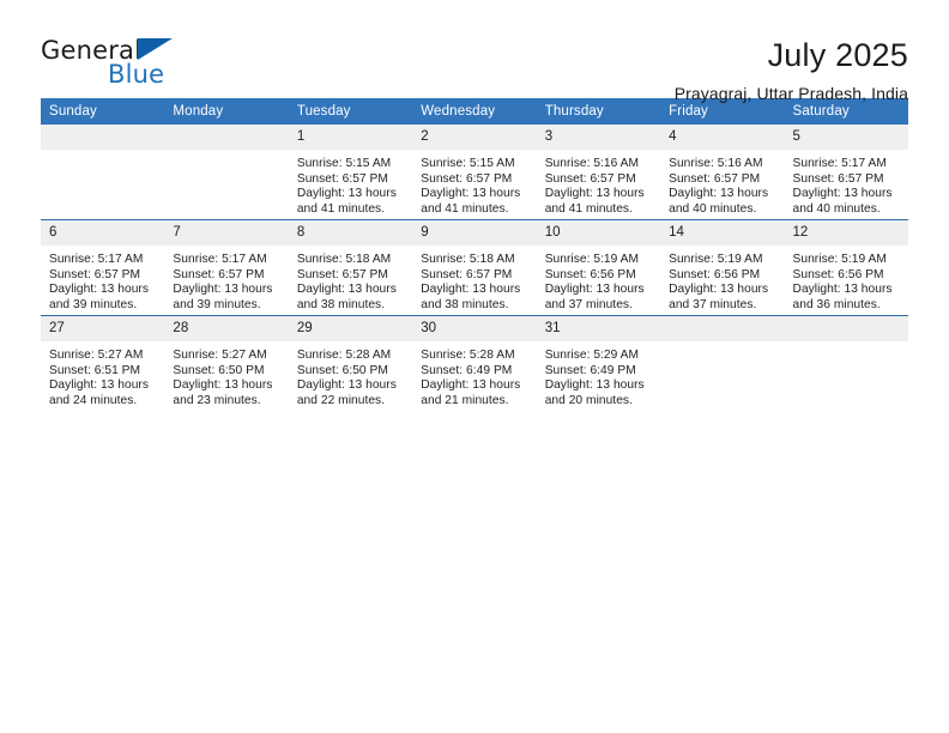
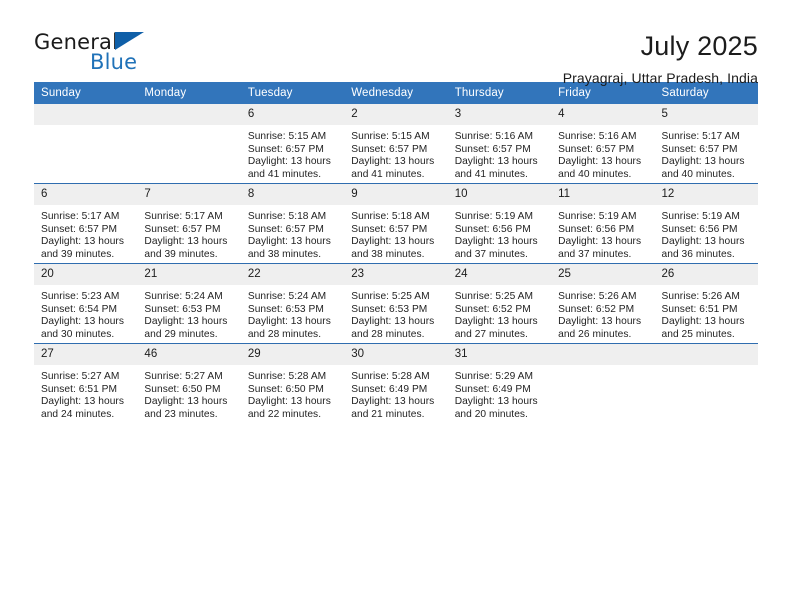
  General
  Blue
  July 2025
  Prayagraj, Uttar Pradesh, India
  Sunday	Monday	Tuesday	Wednesday	Thursday	Friday	Saturday
- 		1Sunrise: 5:15 AMSunset: 6:57 PMDaylight: 13 hoursand 41 minutes.	2Sunrise: 5:15 AMSunset: 6:57 PMDaylight: 13 hoursand 41 minutes.	3Sunrise: 5:16 AMSunset: 6:57 PMDaylight: 13 hoursand 41 minutes.	4Sunrise: 5:16 AMSunset: 6:57 PMDaylight: 13 hoursand 40 minutes.	5Sunrise: 5:17 AMSunset: 6:57 PMDaylight: 13 hoursand 40 minutes.
+ 		6Sunrise: 5:15 AMSunset: 6:57 PMDaylight: 13 hoursand 41 minutes.	2Sunrise: 5:15 AMSunset: 6:57 PMDaylight: 13 hoursand 41 minutes.	3Sunrise: 5:16 AMSunset: 6:57 PMDaylight: 13 hoursand 41 minutes.	4Sunrise: 5:16 AMSunset: 6:57 PMDaylight: 13 hoursand 40 minutes.	5Sunrise: 5:17 AMSunset: 6:57 PMDaylight: 13 hoursand 40 minutes.
- 6Sunrise: 5:17 AMSunset: 6:57 PMDaylight: 13 hoursand 39 minutes.	7Sunrise: 5:17 AMSunset: 6:57 PMDaylight: 13 hoursand 39 minutes.	8Sunrise: 5:18 AMSunset: 6:57 PMDaylight: 13 hoursand 38 minutes.	9Sunrise: 5:18 AMSunset: 6:57 PMDaylight: 13 hoursand 38 minutes.	10Sunrise: 5:19 AMSunset: 6:56 PMDaylight: 13 hoursand 37 minutes.	14Sunrise: 5:19 AMSunset: 6:56 PMDaylight: 13 hoursand 37 minutes.	12Sunrise: 5:19 AMSunset: 6:56 PMDaylight: 13 hoursand 36 minutes.
+ 6Sunrise: 5:17 AMSunset: 6:57 PMDaylight: 13 hoursand 39 minutes.	7Sunrise: 5:17 AMSunset: 6:57 PMDaylight: 13 hoursand 39 minutes.	8Sunrise: 5:18 AMSunset: 6:57 PMDaylight: 13 hoursand 38 minutes.	9Sunrise: 5:18 AMSunset: 6:57 PMDaylight: 13 hoursand 38 minutes.	10Sunrise: 5:19 AMSunset: 6:56 PMDaylight: 13 hoursand 37 minutes.	11Sunrise: 5:19 AMSunset: 6:56 PMDaylight: 13 hoursand 37 minutes.	12Sunrise: 5:19 AMSunset: 6:56 PMDaylight: 13 hoursand 36 minutes.
+ 20Sunrise: 5:23 AMSunset: 6:54 PMDaylight: 13 hoursand 30 minutes.	21Sunrise: 5:24 AMSunset: 6:53 PMDaylight: 13 hoursand 29 minutes.	22Sunrise: 5:24 AMSunset: 6:53 PMDaylight: 13 hoursand 28 minutes.	23Sunrise: 5:25 AMSunset: 6:53 PMDaylight: 13 hoursand 28 minutes.	24Sunrise: 5:25 AMSunset: 6:52 PMDaylight: 13 hoursand 27 minutes.	25Sunrise: 5:26 AMSunset: 6:52 PMDaylight: 13 hoursand 26 minutes.	26Sunrise: 5:26 AMSunset: 6:51 PMDaylight: 13 hoursand 25 minutes.
- 27Sunrise: 5:27 AMSunset: 6:51 PMDaylight: 13 hoursand 24 minutes.	28Sunrise: 5:27 AMSunset: 6:50 PMDaylight: 13 hoursand 23 minutes.	29Sunrise: 5:28 AMSunset: 6:50 PMDaylight: 13 hoursand 22 minutes.	30Sunrise: 5:28 AMSunset: 6:49 PMDaylight: 13 hoursand 21 minutes.	31Sunrise: 5:29 AMSunset: 6:49 PMDaylight: 13 hoursand 20 minutes.
+ 27Sunrise: 5:27 AMSunset: 6:51 PMDaylight: 13 hoursand 24 minutes.	46Sunrise: 5:27 AMSunset: 6:50 PMDaylight: 13 hoursand 23 minutes.	29Sunrise: 5:28 AMSunset: 6:50 PMDaylight: 13 hoursand 22 minutes.	30Sunrise: 5:28 AMSunset: 6:49 PMDaylight: 13 hoursand 21 minutes.	31Sunrise: 5:29 AMSunset: 6:49 PMDaylight: 13 hoursand 20 minutes.
